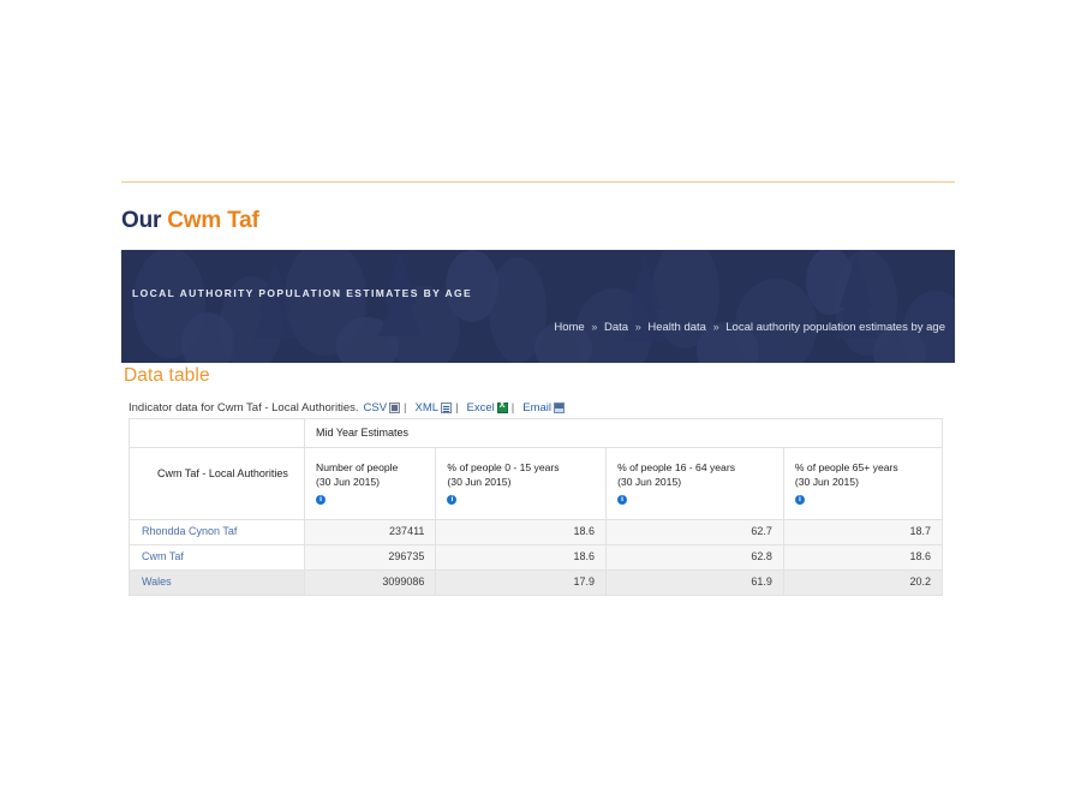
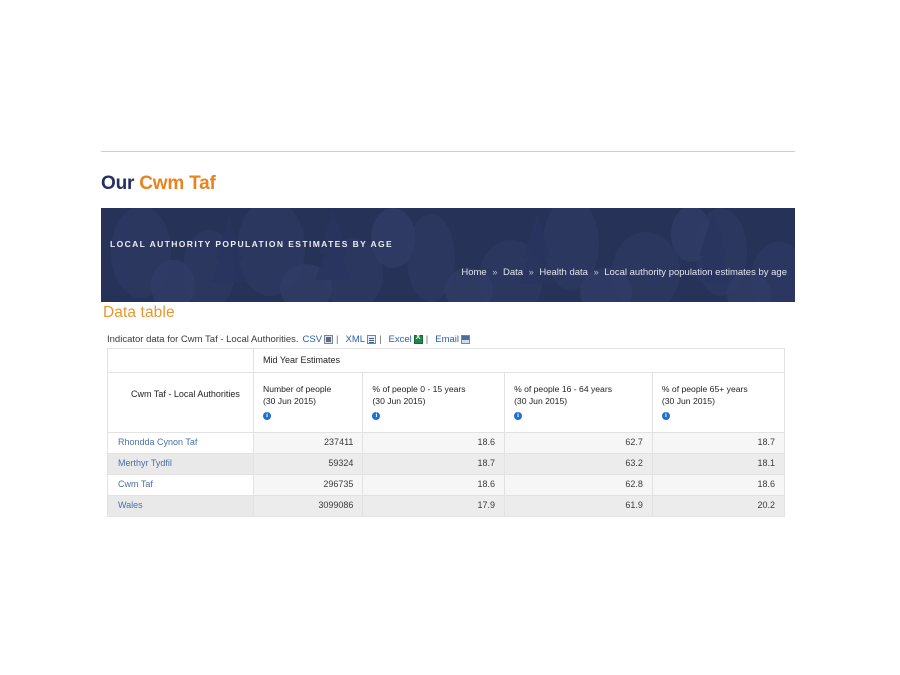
  Our Cwm Taf
  LOCAL AUTHORITY POPULATION ESTIMATES BY AGE
  Home » Data » Health data » Local authority population estimates by age
  Data table
  Indicator data for Cwm Taf - Local Authorities.
  CSV
  |
  XML
  |
  Excel
  |
  Email
  	Mid Year Estimates
  Cwm Taf - Local Authorities	Number of people (30 Jun 2015)	% of people 0 - 15 years (30 Jun 2015)	% of people 16 - 64 years (30 Jun 2015)	% of people 65+ years (30 Jun 2015)
  Rhondda Cynon Taf	237411	18.6	62.7	18.7
+ Merthyr Tydfil	59324	18.7	63.2	18.1
  Cwm Taf	296735	18.6	62.8	18.6
  Wales	3099086	17.9	61.9	20.2
